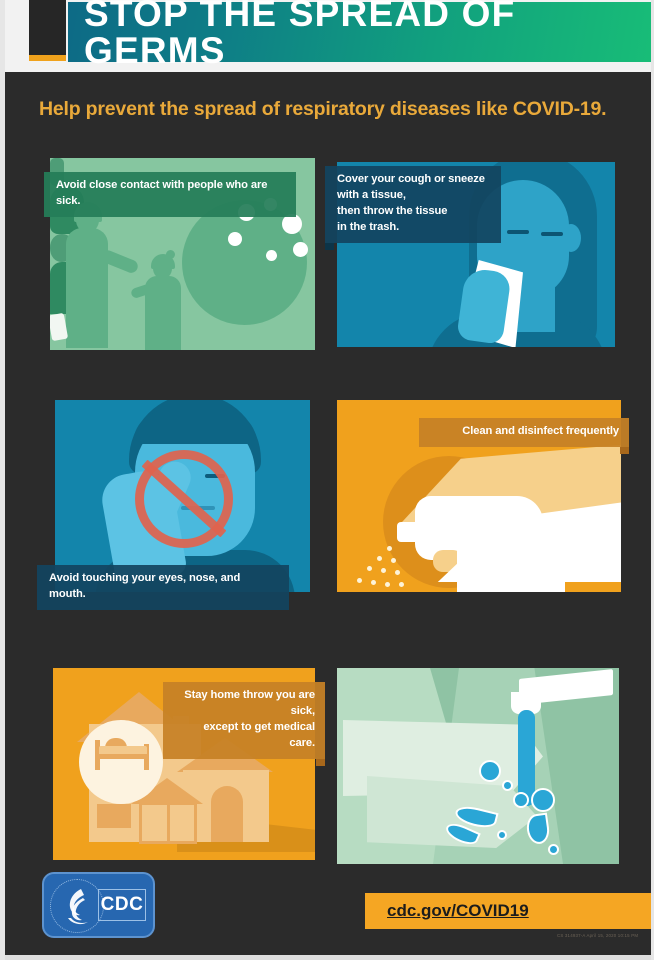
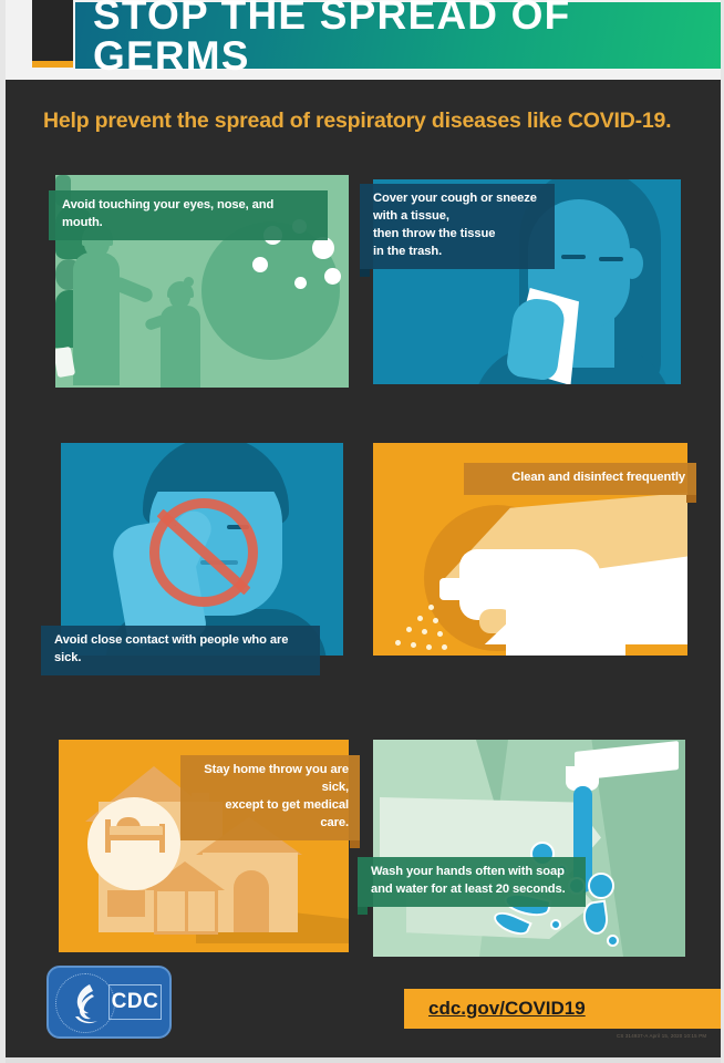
  STOP THE SPREAD OF GERMS
  Help prevent the spread of respiratory diseases like COVID-19.
- Avoid close contact with people who are sick.
+ Avoid touching your eyes, nose, and mouth.
  Cover your cough or sneeze with a tissue,
  then throw the tissue
  in the trash.
- Avoid touching your eyes, nose, and mouth.
+ Avoid close contact with people who are sick.
  Clean and disinfect frequently
  Stay home throw you are sick,
  except to get medical care.
+ Wash your hands often with soap
+ and water for at least 20 seconds.
  CDC
  cdc.gov/COVID19
